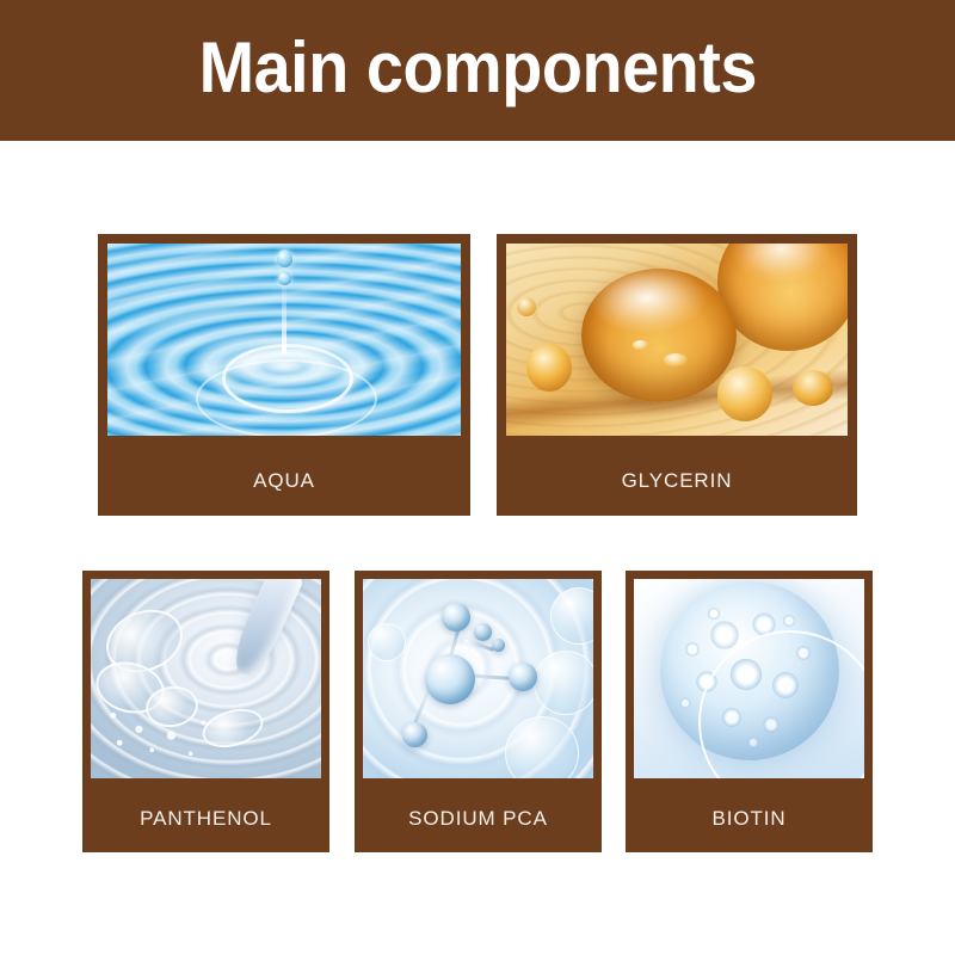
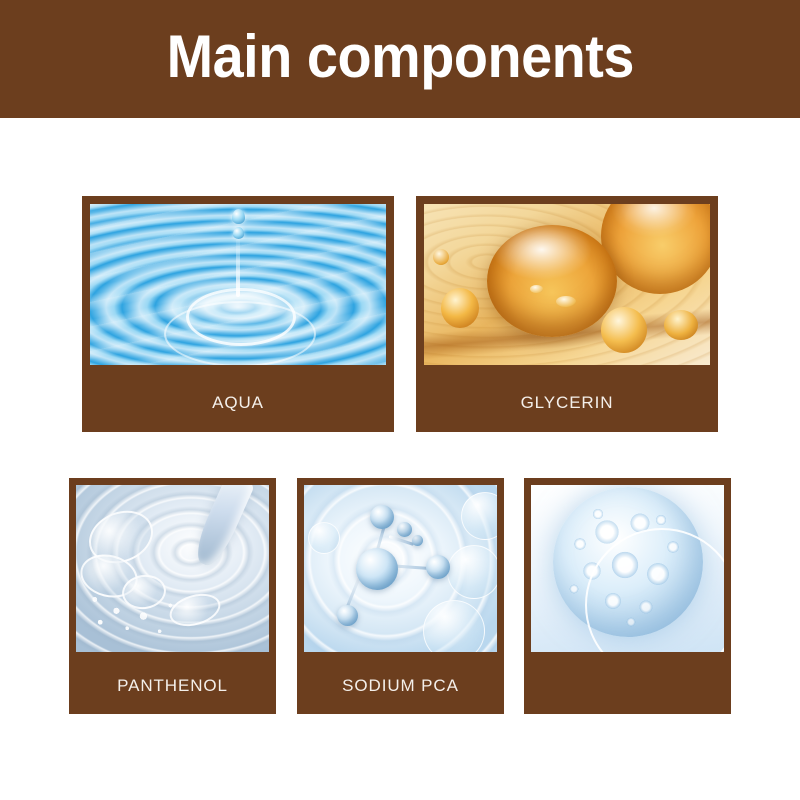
  Main components
  AQUA
  GLYCERIN
  PANTHENOL
  SODIUM PCA
- BIOTIN
